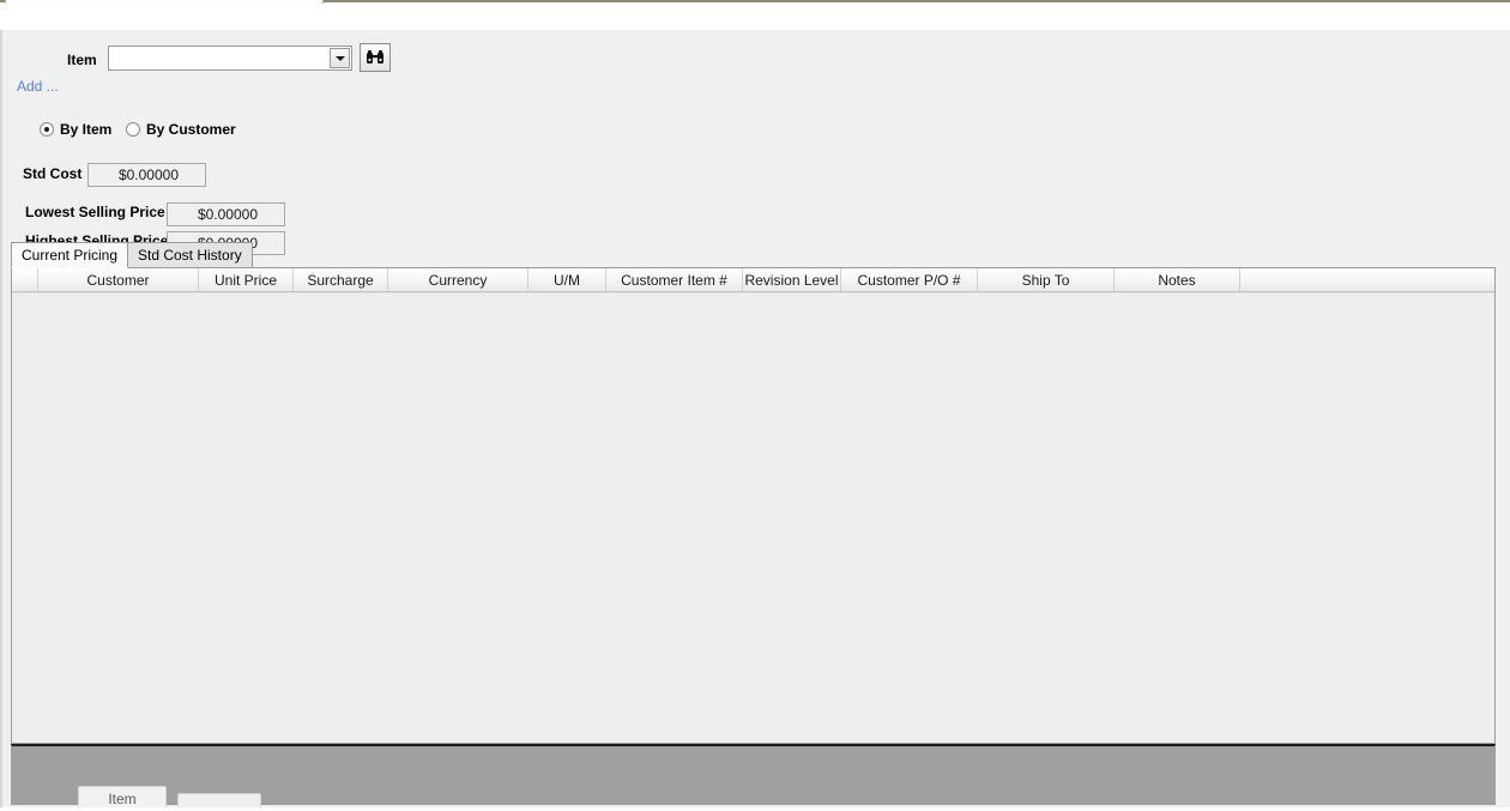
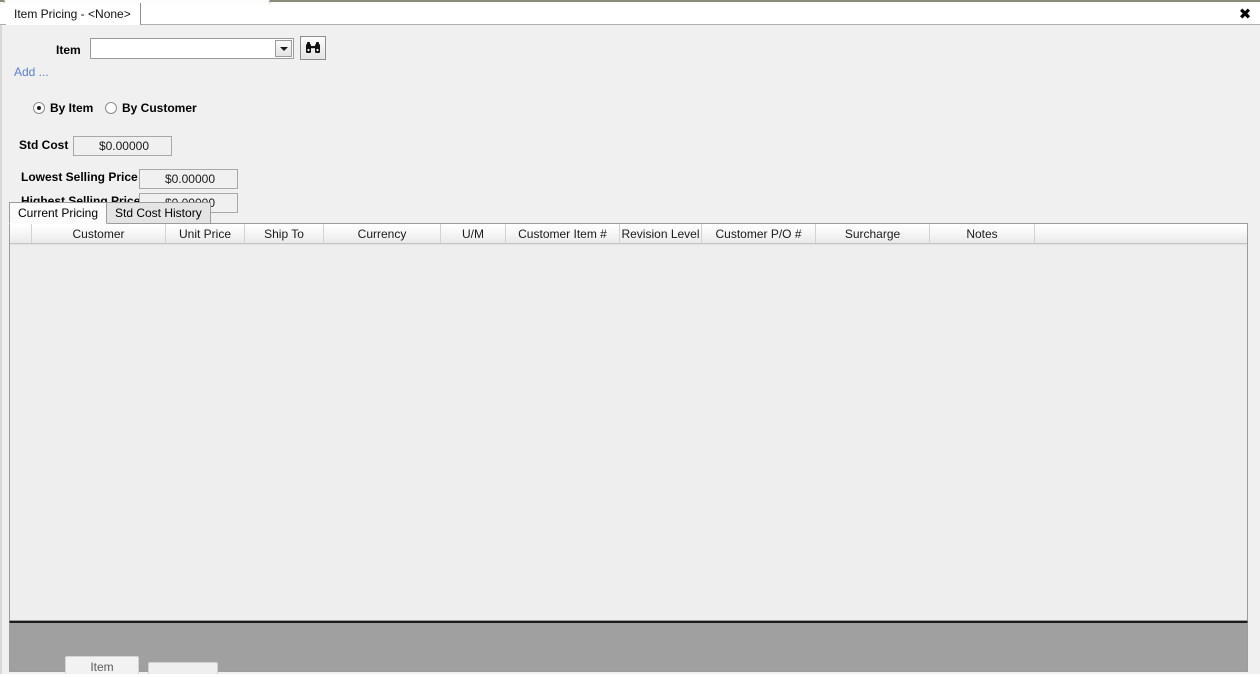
+ Item Pricing - <None>
+ ✖
  Item
  By Item
  By Customer
  Std Cost
  $0.00000
  Lowest Selling Price
  $0.00000
  Highest Selling Price
  Std Cost History
  Current Pricing
  Customer
  Unit Price
- Surcharge
+ Ship To
  Currency
  U/M
  Customer Item #
  Revision Level
  Customer P/O #
- Ship To
+ Surcharge
  Notes
  Add ...
  Item
